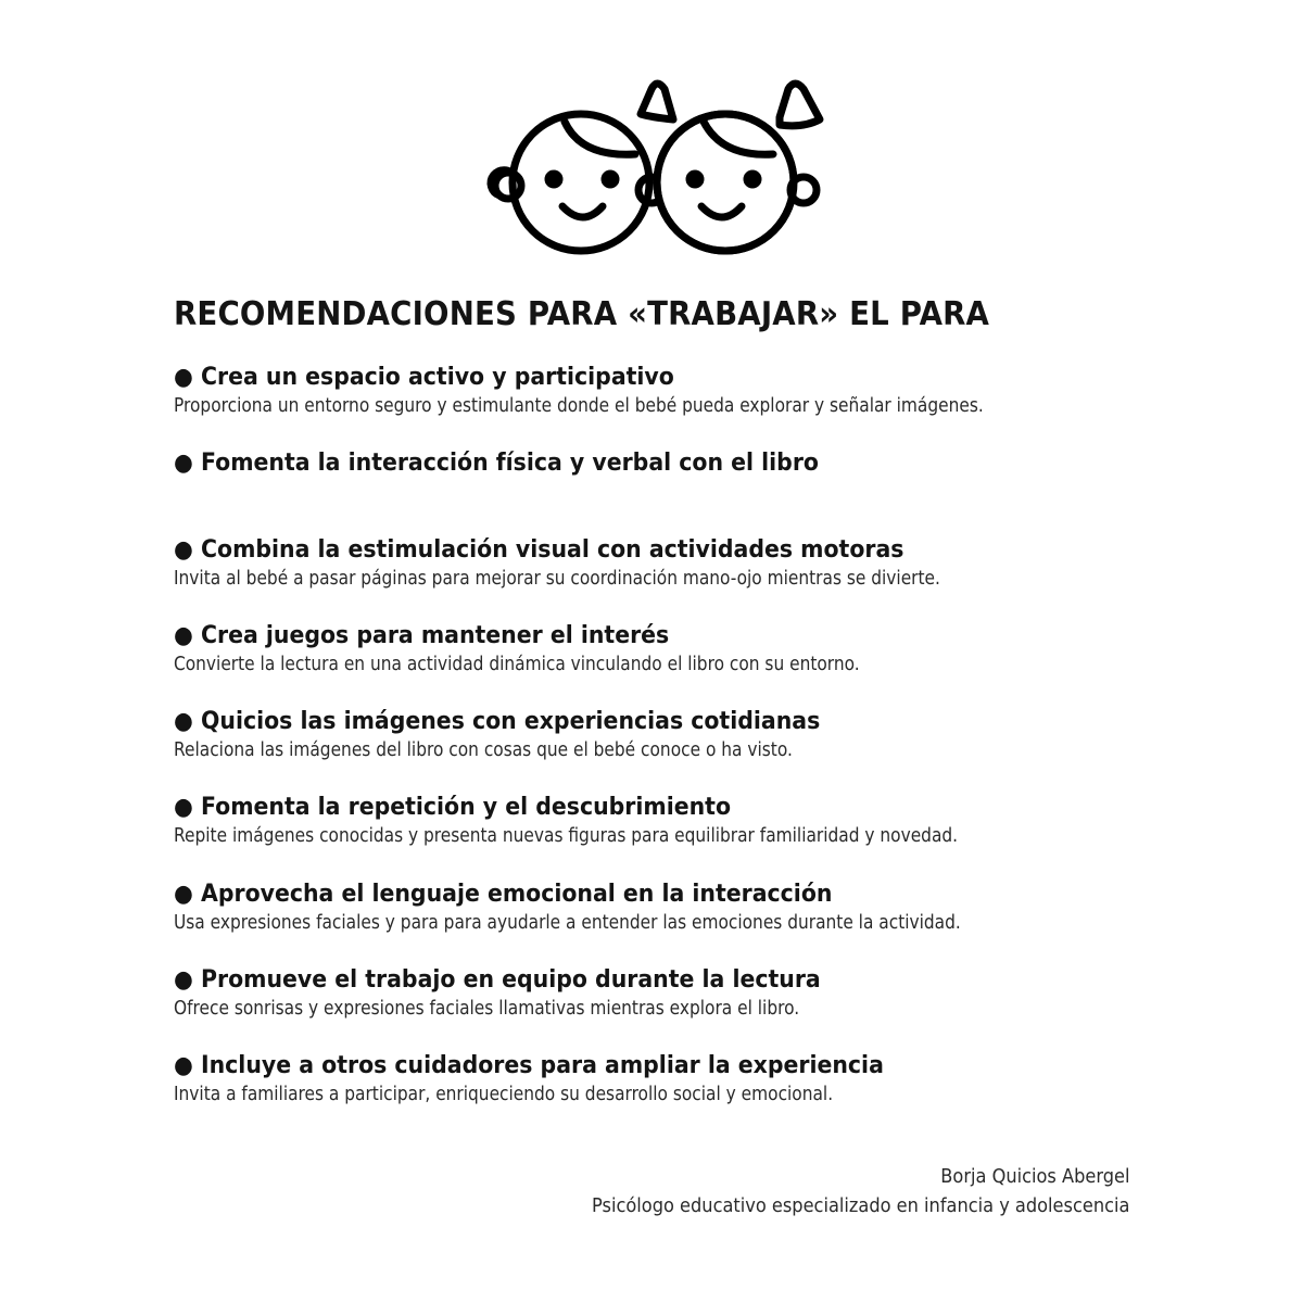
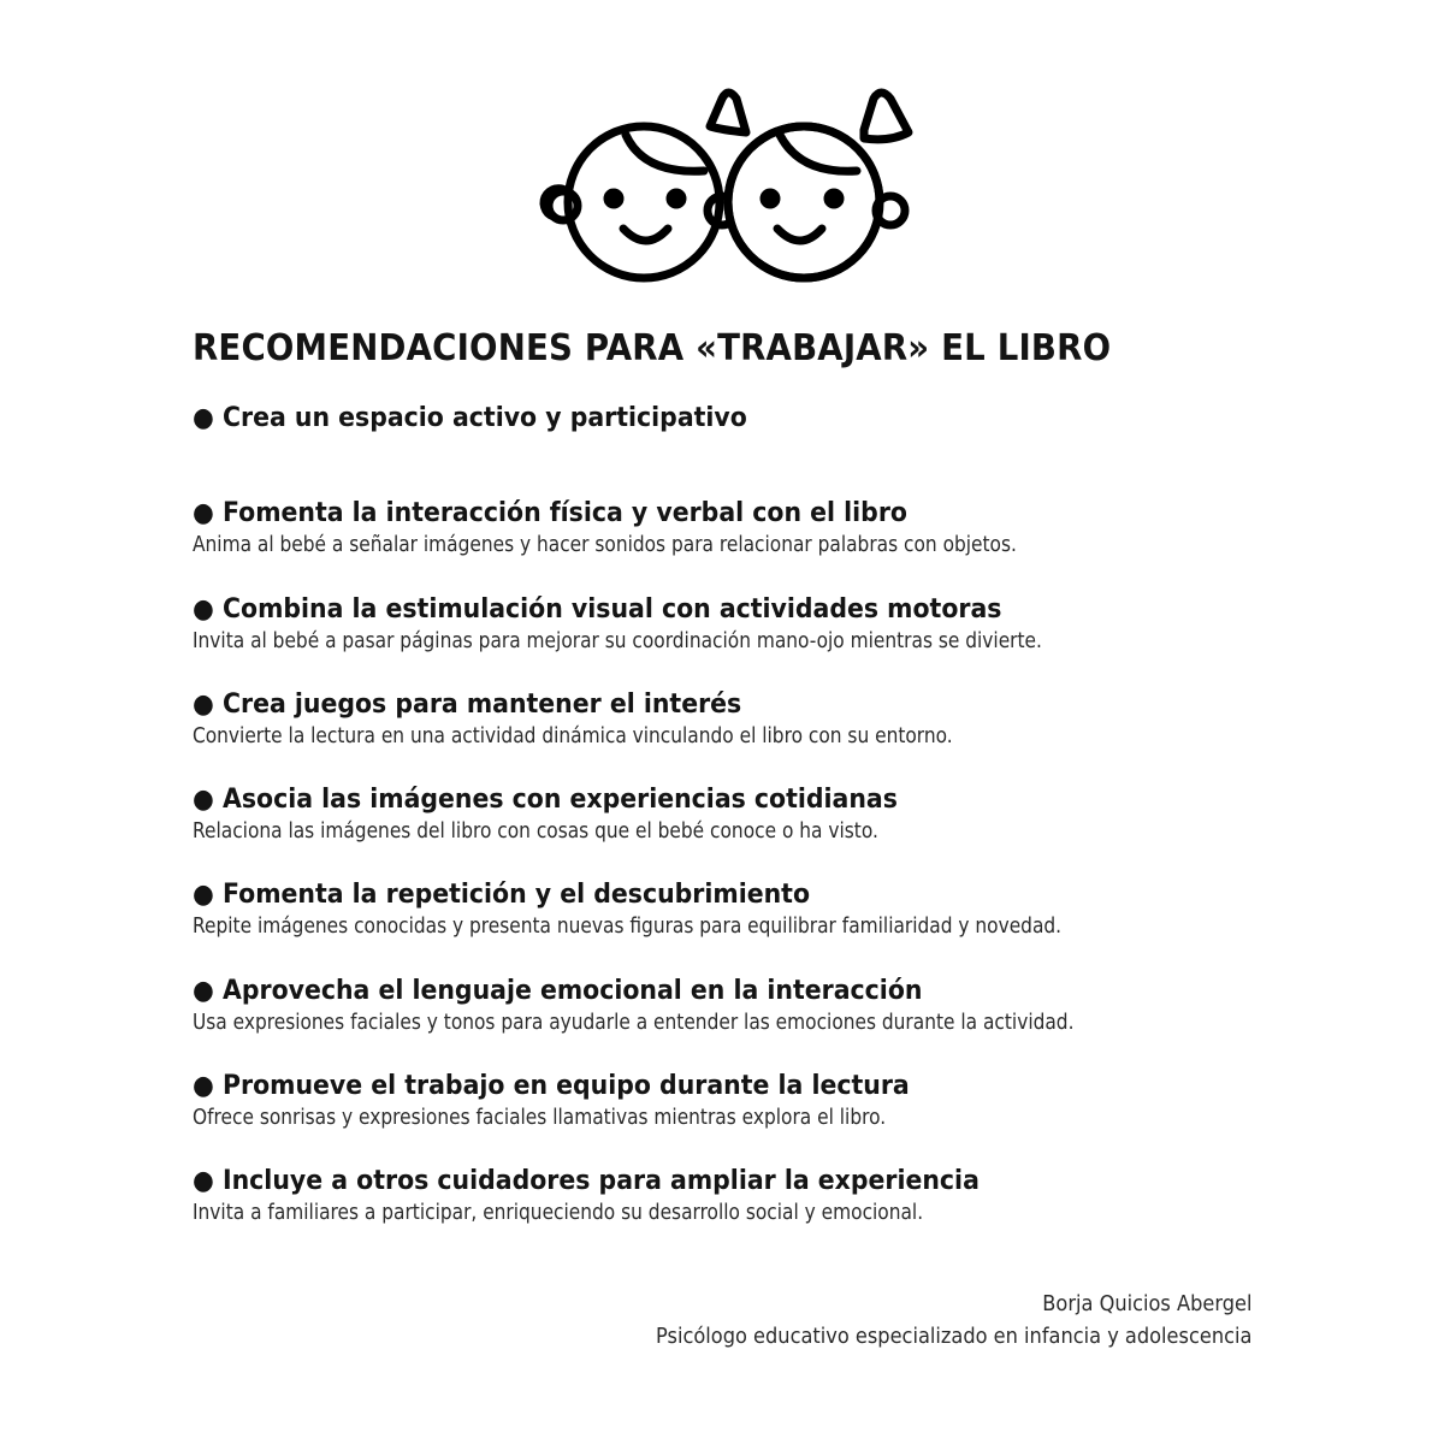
- RECOMENDACIONES PARA «TRABAJAR» EL PARA
+ RECOMENDACIONES PARA «TRABAJAR» EL LIBRO
  ● Crea un espacio activo y participativo
- Proporciona un entorno seguro y estimulante donde el bebé pueda explorar y señalar imágenes.
  ● Fomenta la interacción física y verbal con el libro
+ Anima al bebé a señalar imágenes y hacer sonidos para relacionar palabras con objetos.
  ● Combina la estimulación visual con actividades motoras
  Invita al bebé a pasar páginas para mejorar su coordinación mano-ojo mientras se divierte.
  ● Crea juegos para mantener el interés
  Convierte la lectura en una actividad dinámica vinculando el libro con su entorno.
- ● Quicios las imágenes con experiencias cotidianas
+ ● Asocia las imágenes con experiencias cotidianas
  Relaciona las imágenes del libro con cosas que el bebé conoce o ha visto.
  ● Fomenta la repetición y el descubrimiento
  Repite imágenes conocidas y presenta nuevas figuras para equilibrar familiaridad y novedad.
  ● Aprovecha el lenguaje emocional en la interacción
- Usa expresiones faciales y para para ayudarle a entender las emociones durante la actividad.
+ Usa expresiones faciales y tonos para ayudarle a entender las emociones durante la actividad.
  ● Promueve el trabajo en equipo durante la lectura
  Ofrece sonrisas y expresiones faciales llamativas mientras explora el libro.
  ● Incluye a otros cuidadores para ampliar la experiencia
  Invita a familiares a participar, enriqueciendo su desarrollo social y emocional.
  Borja Quicios Abergel
  Psicólogo educativo especializado en infancia y adolescencia
